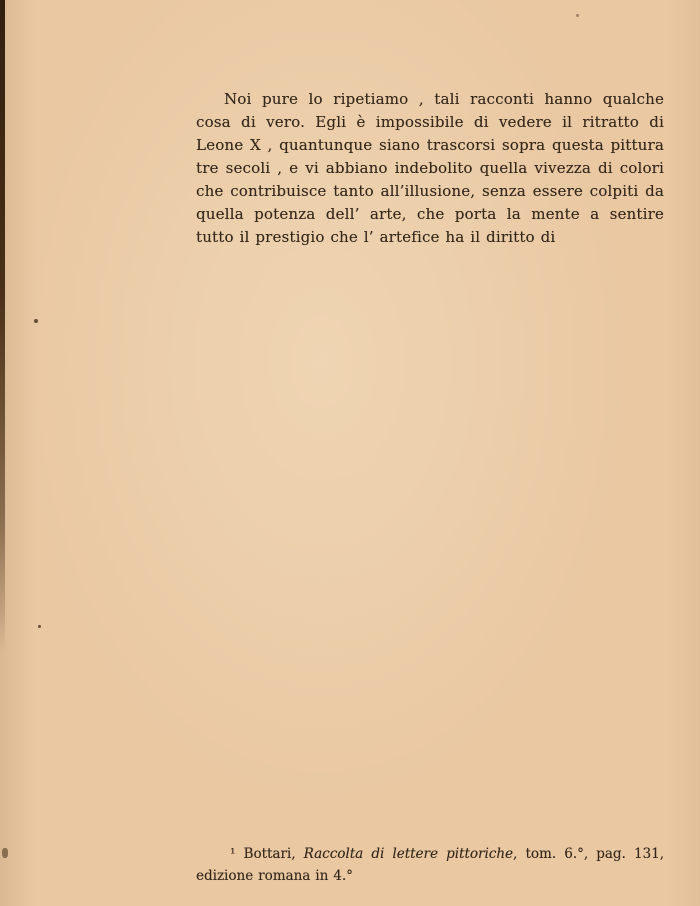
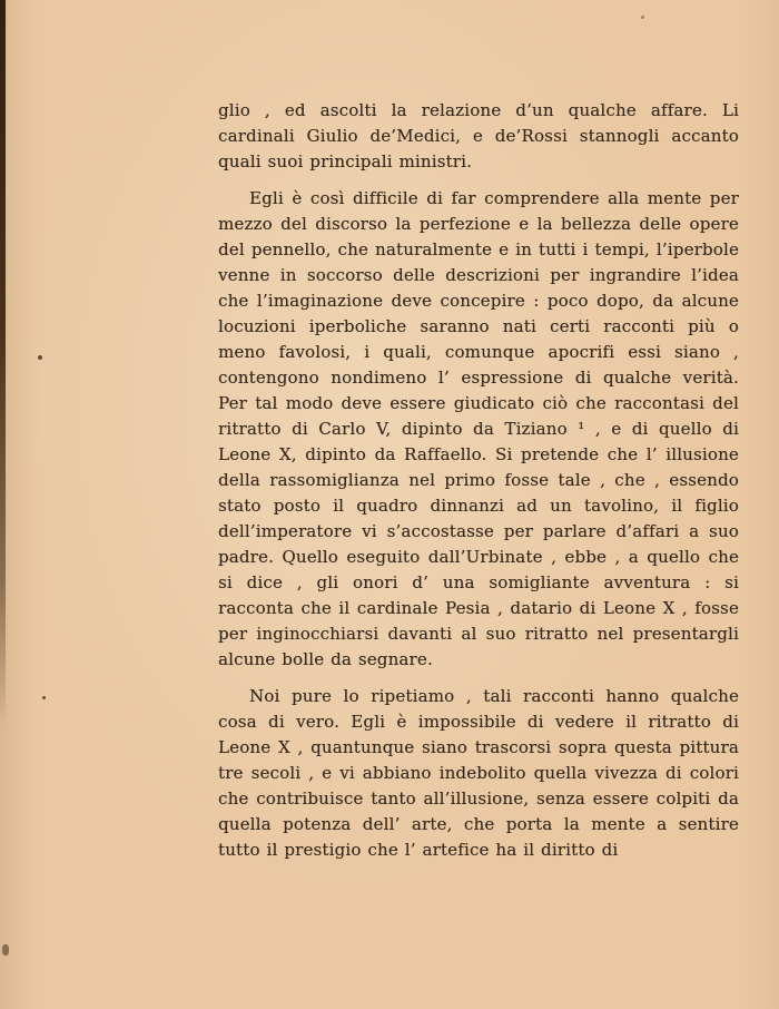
+ glio , ed ascolti la relazione d’un qualche affare. Li cardinali Giulio de’Medici, e de’Rossi stannogli accanto quali suoi principali ministri.
+ Egli è così difficile di far comprendere alla mente per mezzo del discorso la perfezione e la bellezza delle opere del pennello, che naturalmente e in tutti i tempi, l’iperbole venne in soccorso delle descrizioni per ingrandire l’idea che l’imaginazione deve concepire : poco dopo, da alcune locuzioni iperboliche saranno nati certi racconti più o meno favolosi, i quali, comunque apocrifi essi siano , contengono nondimeno l’ espressione di qualche verità. Per tal modo deve essere giudicato ciò che raccontasi del ritratto di Carlo V, dipinto da Tiziano ¹ , e di quello di Leone X, dipinto da Raffaello. Si pretende che l’ illusione della rassomiglianza nel primo fosse tale , che , essendo stato posto il quadro dinnanzi ad un tavolino, il figlio dell’imperatore vi s’accostasse per parlare d’affari a suo padre. Quello eseguito dall’Urbinate , ebbe , a quello che si dice , gli onori d’ una somigliante avventura : si racconta che il cardinale Pesia , datario di Leone X , fosse per inginocchiarsi davanti al suo ritratto nel presentargli alcune bolle da segnare.
  Noi pure lo ripetiamo , tali racconti hanno qualche cosa di vero. Egli è impossibile di vedere il ritratto di Leone X , quantunque siano trascorsi sopra questa pittura tre secoli , e vi abbiano indebolito quella vivezza di colori che contribuisce tanto all’illusione, senza essere colpiti da quella potenza dell’ arte, che porta la mente a sentire tutto il prestigio che l’ artefice ha il diritto di
- ¹ Bottari, Raccolta di lettere pittoriche, tom. 6.°, pag. 131, edizione romana in 4.°
